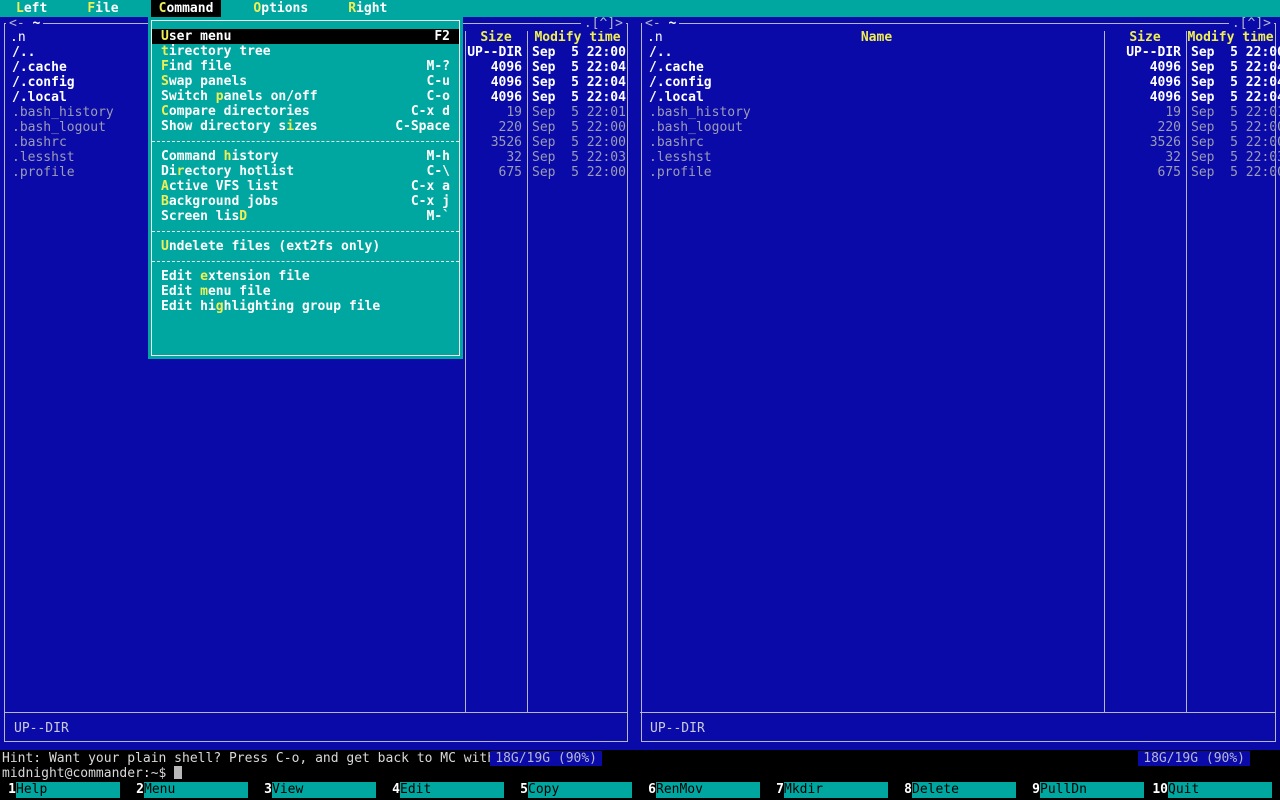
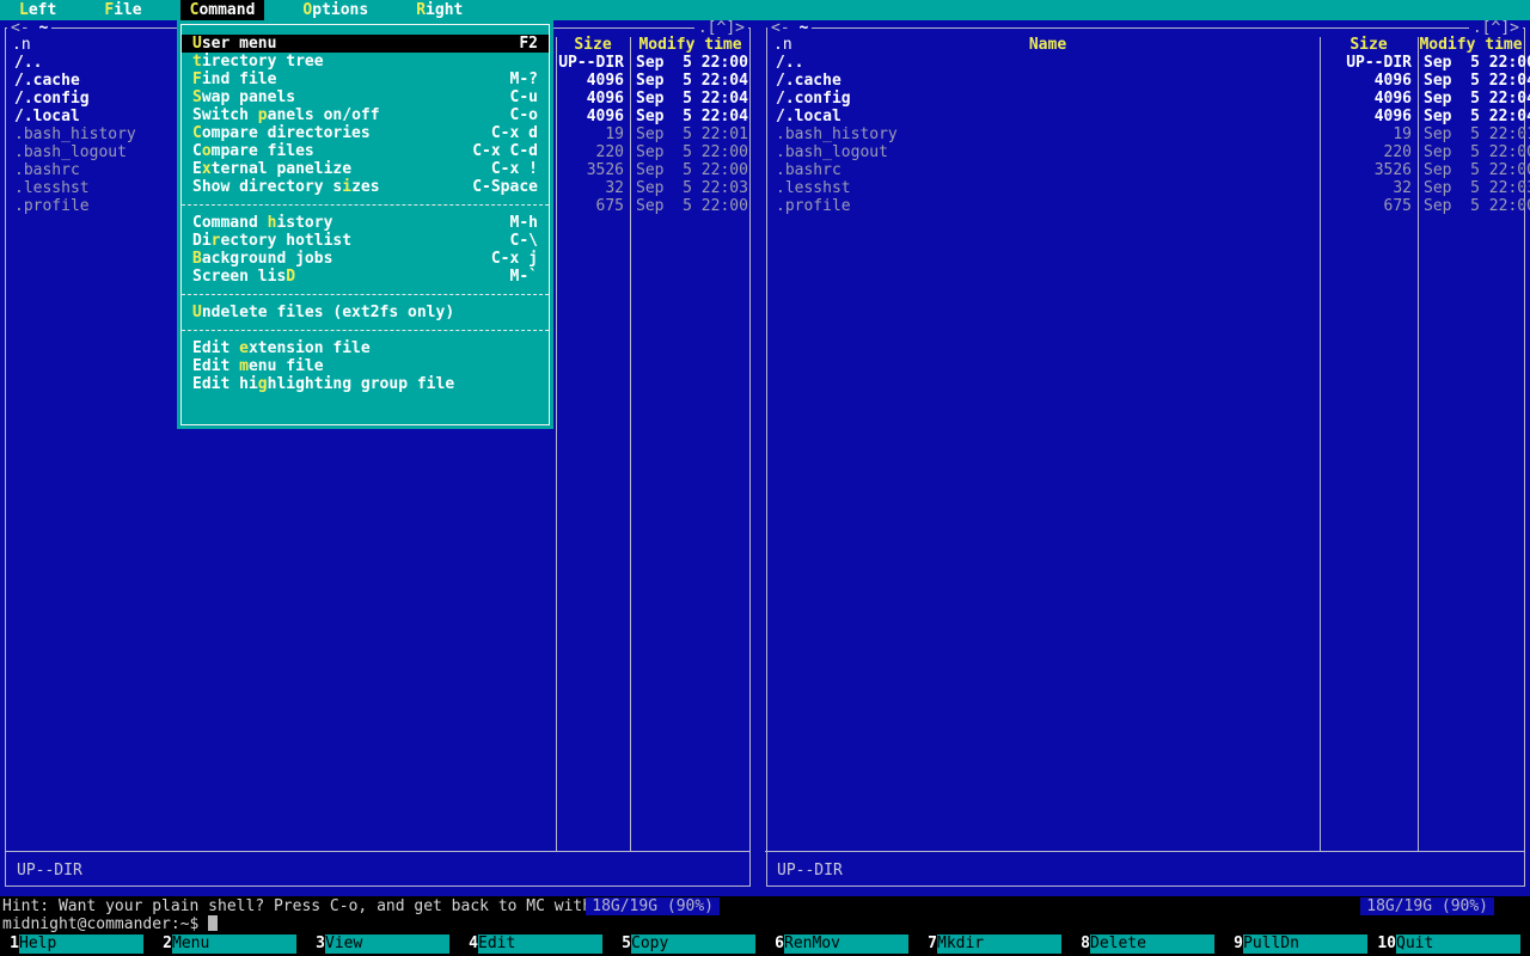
  <- ~
  .[^]>
  .n
  Size
  Modify time
  /..
  UP--DIR
  Sep 5 22:00
  /.cache
  4096
  Sep 5 22:04
  /.config
  4096
  Sep 5 22:04
  /.local
  4096
  Sep 5 22:04
  .bash_history
  19
  Sep 5 22:01
  .bash_logout
  220
  Sep 5 22:00
  .bashrc
  3526
  Sep 5 22:00
  .lesshst
  32
  Sep 5 22:03
  .profile
  675
  Sep 5 22:00
  UP--DIR
  18G/19G (90%)
  <- ~
  .[^]>
  .n
  Name
  Size
  Modify time
  /..
  UP--DIR
  Sep 5 22:0
  /.cache
  4096
  Sep 5 22:0
  /.config
  4096
  Sep 5 22:0
  /.local
  4096
  Sep 5 22:0
  .bash_history
  19
  Sep 5 22:0
  .bash_logout
  220
  Sep 5 22:0
  .bashrc
  3526
  Sep 5 22:0
  .lesshst
  32
  Sep 5 22:0
  .profile
  675
  Sep 5 22:0
  UP--DIR
  18G/19G (90%)
  Left
  File
  Command
  Options
  Right
  User menu
  F2
  tirectory tree
  Find file
  M-?
  Swap panels
  C-u
  Switch panels on/off
  C-o
  Compare directories
  C-x d
+ Compare files
+ C-x C-d
+ External panelize
+ C-x !
  Show directory sizes
  C-Space
  Command history
  M-h
  Directory hotlist
  C-\
- Active VFS list
- C-x a
  Background jobs
  C-x j
  Screen lisD
  M-`
  Undelete files (ext2fs only)
  Edit extension file
  Edit menu file
  Edit highlighting group file
  Hint: Want your plain shell? Press C-o, and get back to MC wit
  midnight@commander:~$
  1
  Help
  2
  Menu
  3
  View
  4
  Edit
  5
  Copy
  6
  RenMov
  7
  Mkdir
  8
  Delete
  9
  PullDn
  10
  Quit
